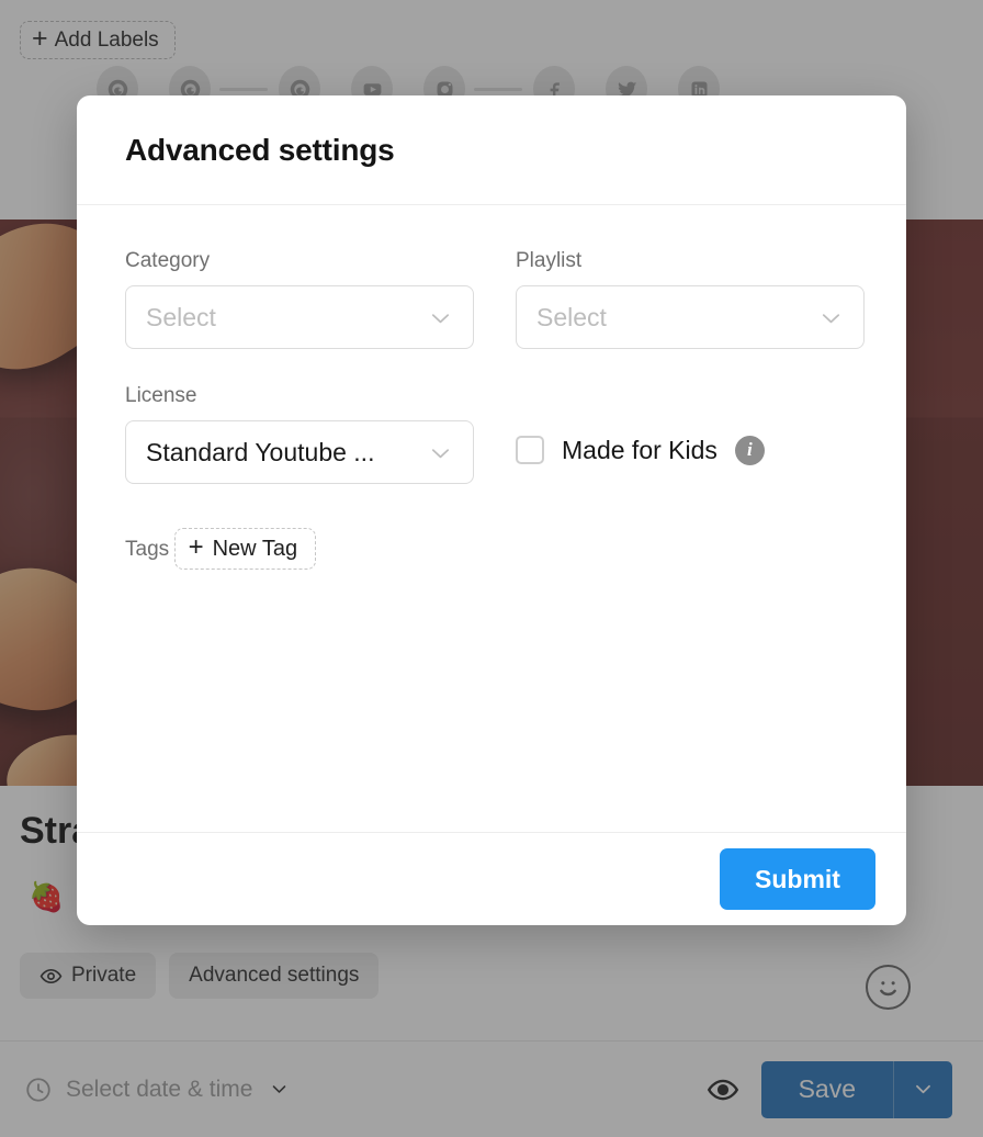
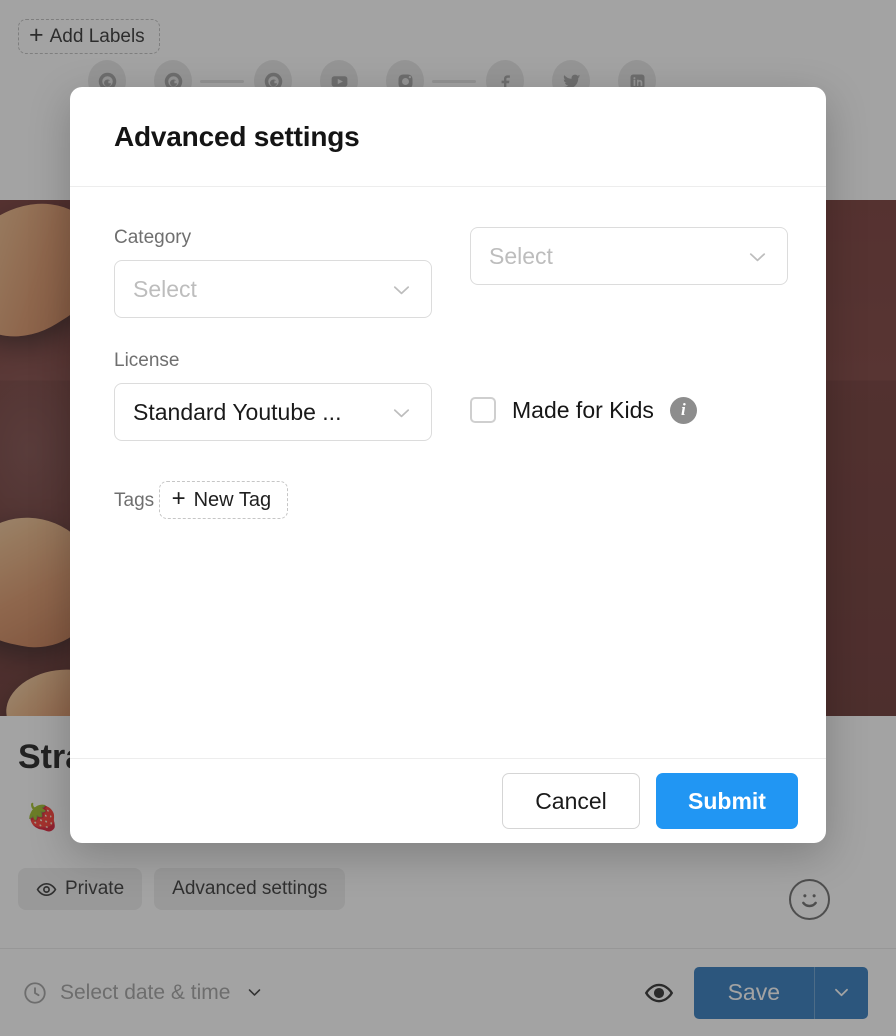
  +
  Add Labels
  Str
  🍓
  Private
  Advanced settings
  Select date & time
  Save
  Advanced settings
  Category
  Select
- Playlist
  Select
  License
  Standard Youtube ...
  Made for Kids
  i
  Tags
  +
  New Tag
+ Cancel
  Submit
